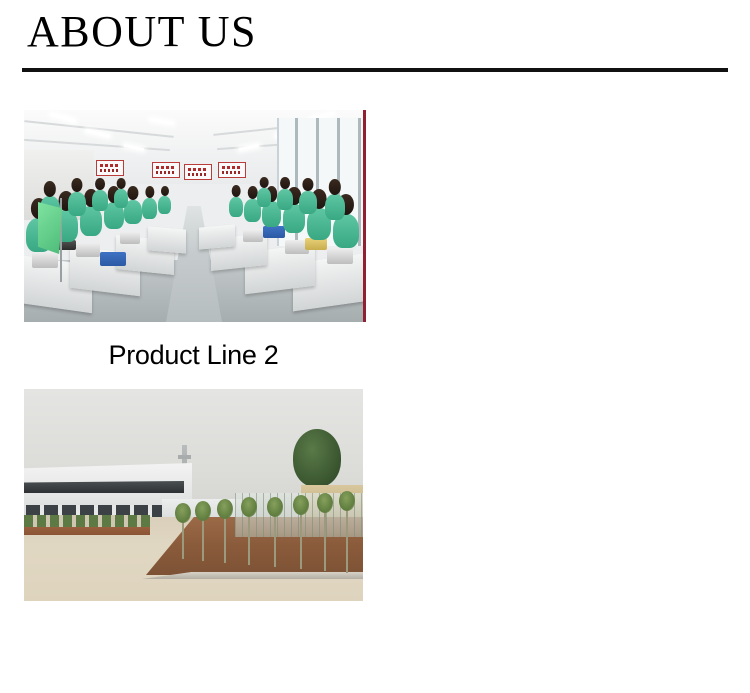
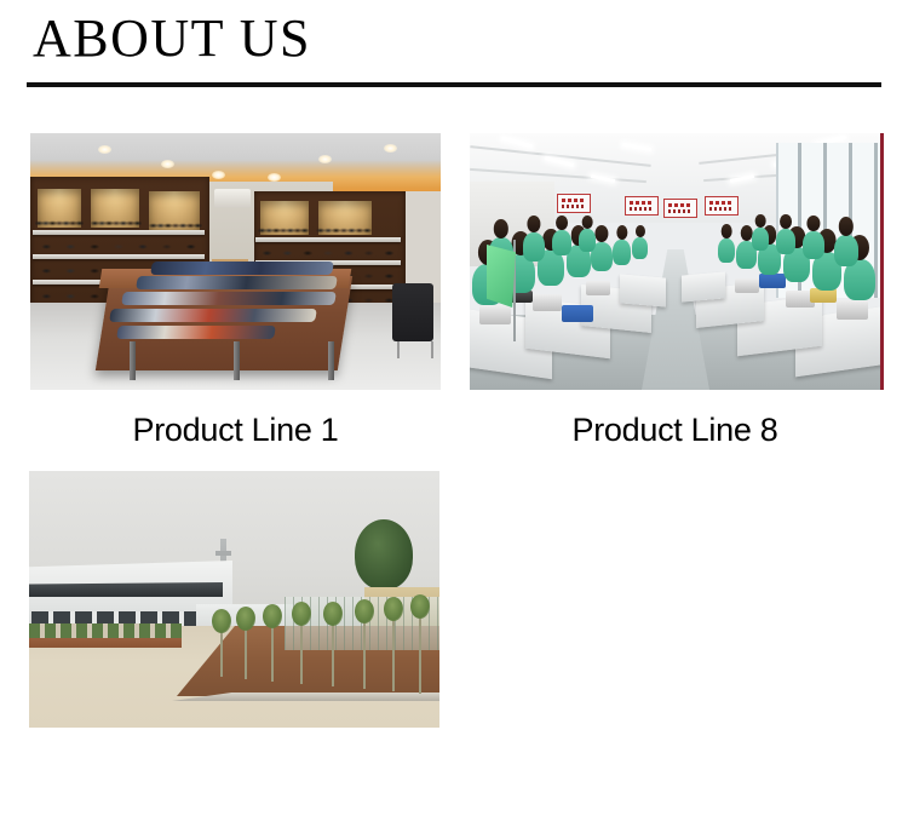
  ABOUT US
+ Product Line 1
- Product Line 2
+ Product Line 8
